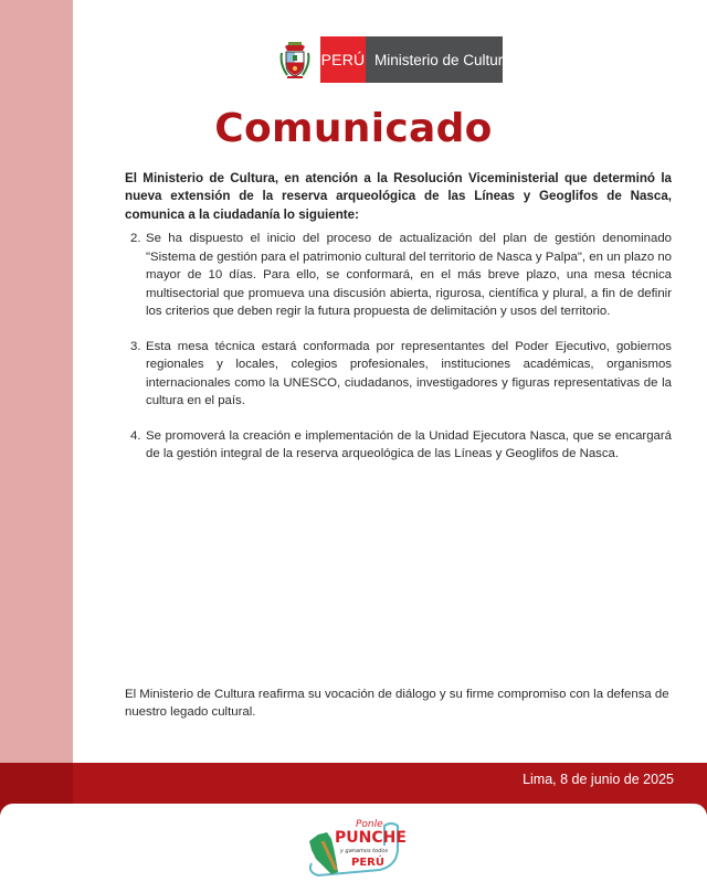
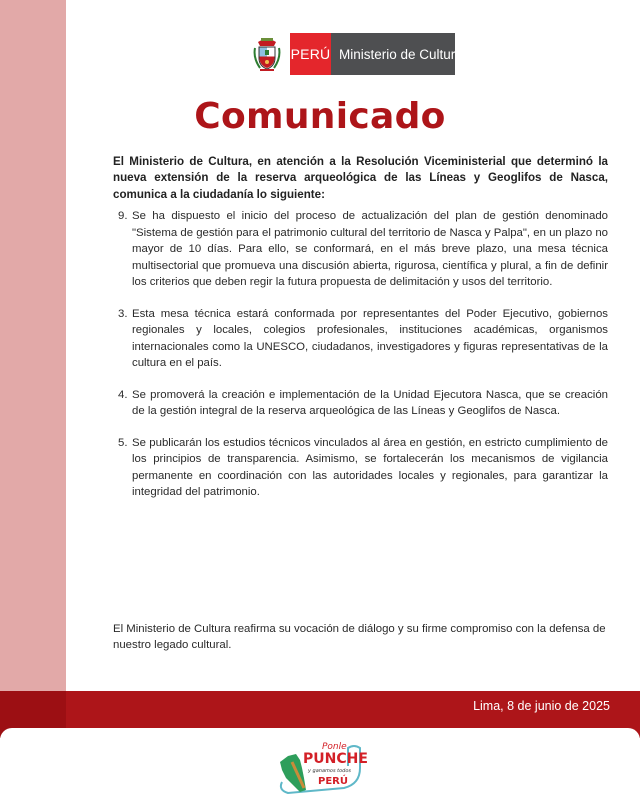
  PERÚ
  Ministerio de Cultura
  Comunicado
  El Ministerio de Cultura, en atención a la Resolución Viceministerial que determinó la nueva extensión de la reserva arqueológica de las Líneas y Geoglifos de Nasca, comunica a la ciudadanía lo siguiente:
- 2.
+ 9.
  Se ha dispuesto el inicio del proceso de actualización del plan de gestión denominado "Sistema de gestión para el patrimonio cultural del territorio de Nasca y Palpa", en un plazo no mayor de 10 días. Para ello, se conformará, en el más breve plazo, una mesa técnica multisectorial que promueva una discusión abierta, rigurosa, científica y plural, a fin de definir los criterios que deben regir la futura propuesta de delimitación y usos del territorio.
  3.
  Esta mesa técnica estará conformada por representantes del Poder Ejecutivo, gobiernos regionales y locales, colegios profesionales, instituciones académicas, organismos internacionales como la UNESCO, ciudadanos, investigadores y figuras representativas de la cultura en el país.
  4.
- Se promoverá la creación e implementación de la Unidad Ejecutora Nasca, que se encargará de la gestión integral de la reserva arqueológica de las Líneas y Geoglifos de Nasca.
+ Se promoverá la creación e implementación de la Unidad Ejecutora Nasca, que se creación de la gestión integral de la reserva arqueológica de las Líneas y Geoglifos de Nasca.
+ 5.
+ Se publicarán los estudios técnicos vinculados al área en gestión, en estricto cumplimiento de los principios de transparencia. Asimismo, se fortalecerán los mecanismos de vigilancia permanente en coordinación con las autoridades locales y regionales, para garantizar la integridad del patrimonio.
  El Ministerio de Cultura reafirma su vocación de diálogo y su firme compromiso con la defensa de nuestro legado cultural.
  Lima, 8 de junio de 2025
  Ponle
  PUNCHE
  PERÚ
